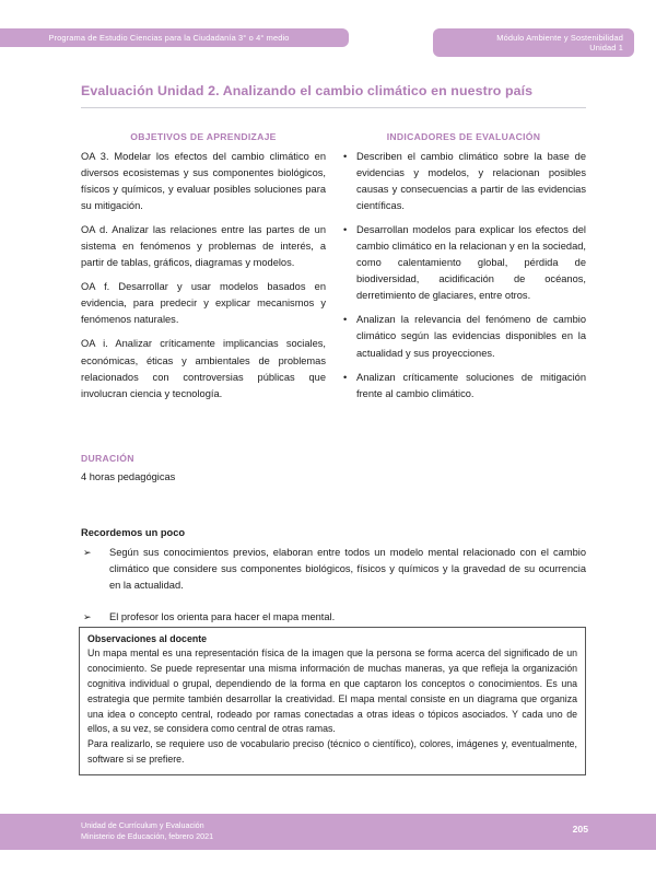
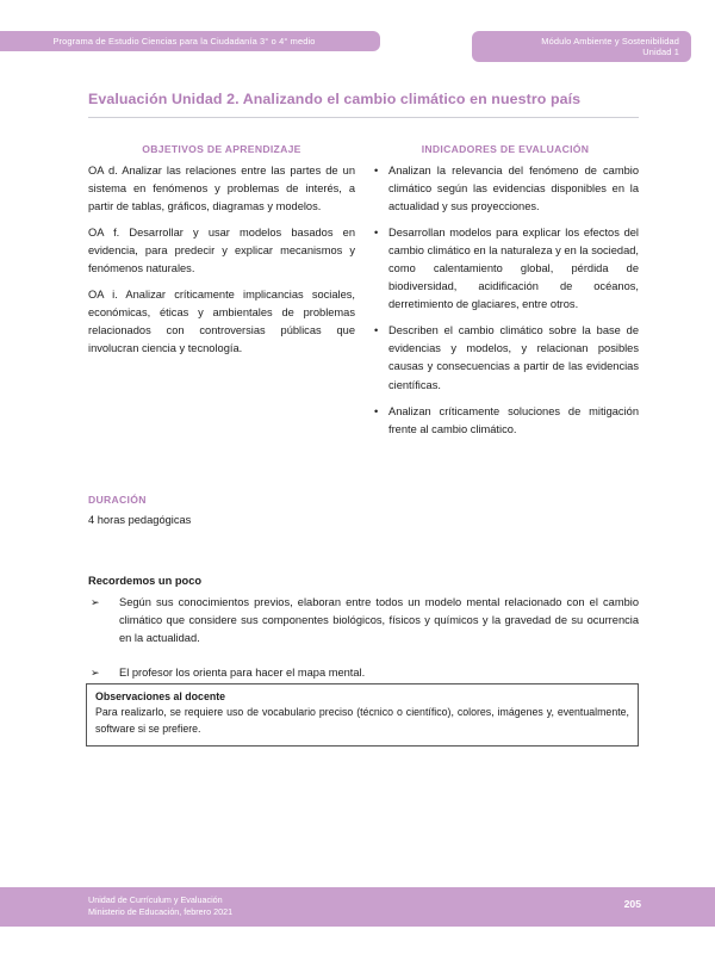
  Programa de Estudio Ciencias para la Ciudadanía 3° o 4° medio
  Módulo Ambiente y Sostenibilidad
  Unidad 1
  Evaluación Unidad 2. Analizando el cambio climático en nuestro país
  OBJETIVOS DE APRENDIZAJE
- OA 3. Modelar los efectos del cambio climático en diversos ecosistemas y sus componentes biológicos, físicos y químicos, y evaluar posibles soluciones para su mitigación.
  OA d. Analizar las relaciones entre las partes de un sistema en fenómenos y problemas de interés, a partir de tablas, gráficos, diagramas y modelos.
  OA f. Desarrollar y usar modelos basados en evidencia, para predecir y explicar mecanismos y fenómenos naturales.
  OA i. Analizar críticamente implicancias sociales, económicas, éticas y ambientales de problemas relacionados con controversias públicas que involucran ciencia y tecnología.
  INDICADORES DE EVALUACIÓN
  •
- Describen el cambio climático sobre la base de evidencias y modelos, y relacionan posibles causas y consecuencias a partir de las evidencias científicas.
+ Analizan la relevancia del fenómeno de cambio climático según las evidencias disponibles en la actualidad y sus proyecciones.
  •
- Desarrollan modelos para explicar los efectos del cambio climático en la relacionan y en la sociedad, como calentamiento global, pérdida de biodiversidad, acidificación de océanos, derretimiento de glaciares, entre otros.
+ Desarrollan modelos para explicar los efectos del cambio climático en la naturaleza y en la sociedad, como calentamiento global, pérdida de biodiversidad, acidificación de océanos, derretimiento de glaciares, entre otros.
  •
- Analizan la relevancia del fenómeno de cambio climático según las evidencias disponibles en la actualidad y sus proyecciones.
+ Describen el cambio climático sobre la base de evidencias y modelos, y relacionan posibles causas y consecuencias a partir de las evidencias científicas.
  •
  Analizan críticamente soluciones de mitigación frente al cambio climático.
  DURACIÓN
  4 horas pedagógicas
  Recordemos un poco
  ➢
  Según sus conocimientos previos, elaboran entre todos un modelo mental relacionado con el cambio climático que considere sus componentes biológicos, físicos y químicos y la gravedad de su ocurrencia en la actualidad.
  ➢
  El profesor los orienta para hacer el mapa mental.
  Observaciones al docente
- Un mapa mental es una representación física de la imagen que la persona se forma acerca del significado de un conocimiento. Se puede representar una misma información de muchas maneras, ya que refleja la organización cognitiva individual o grupal, dependiendo de la forma en que captaron los conceptos o conocimientos. Es una estrategia que permite también desarrollar la creatividad. El mapa mental consiste en un diagrama que organiza una idea o concepto central, rodeado por ramas conectadas a otras ideas o tópicos asociados. Y cada uno de ellos, a su vez, se considera como central de otras ramas.
  Para realizarlo, se requiere uso de vocabulario preciso (técnico o científico), colores, imágenes y, eventualmente, software si se prefiere.
  Unidad de Currículum y Evaluación
  Ministerio de Educación, febrero 2021
  205
